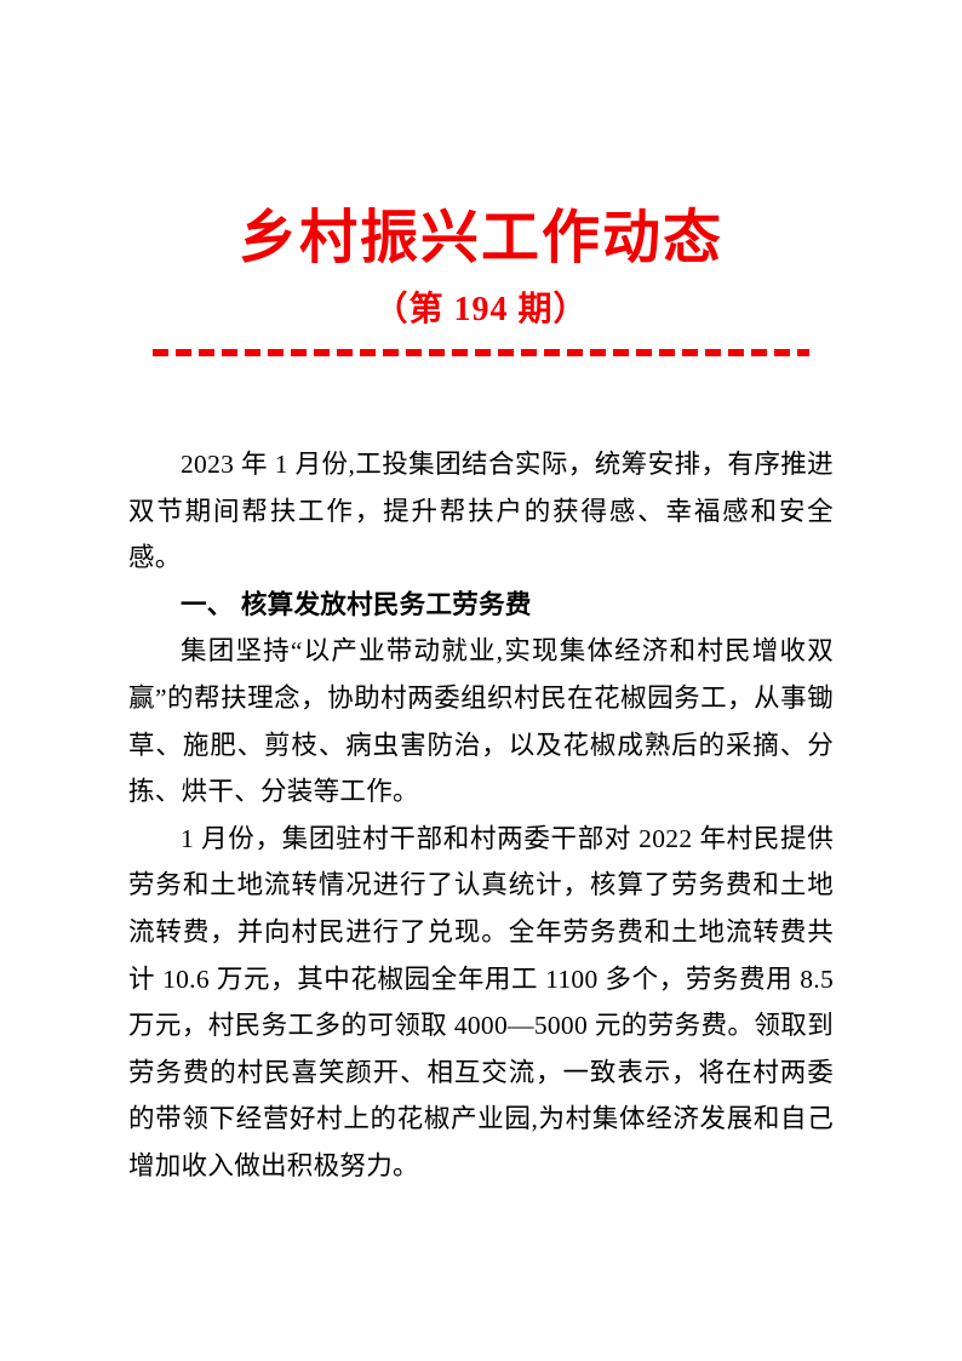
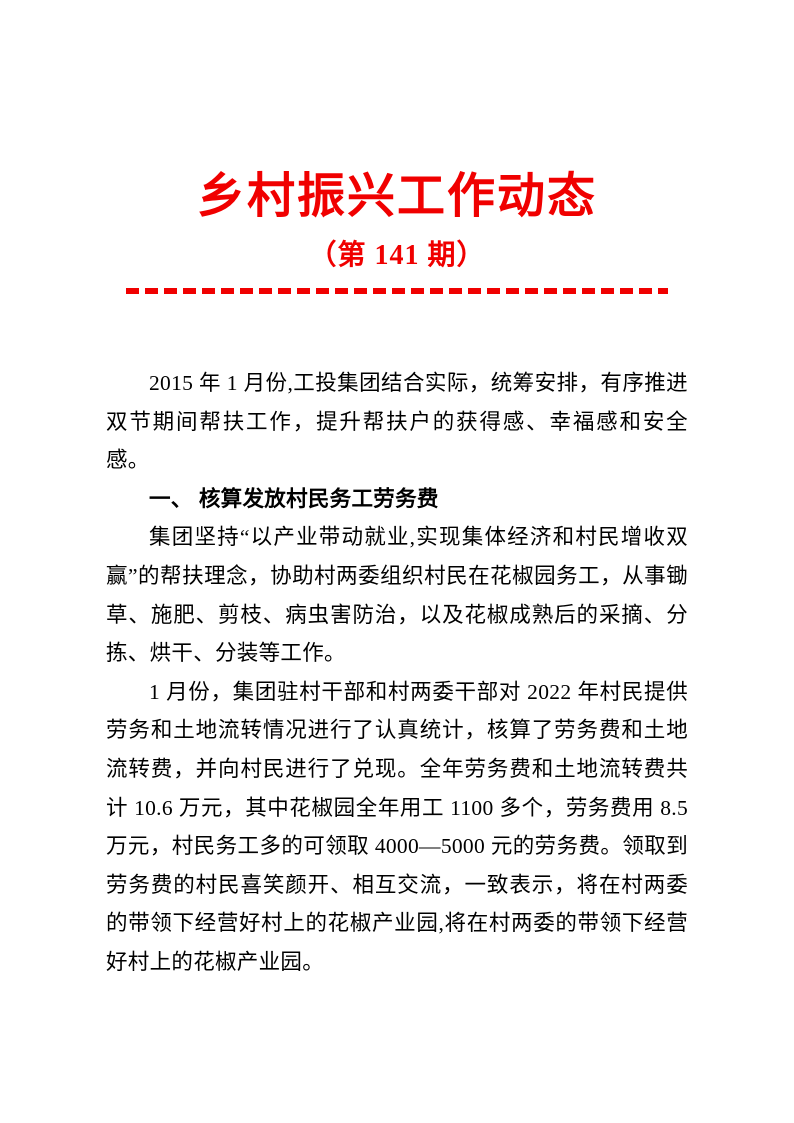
  乡村振兴工作动态
- （第 194 期）
+ （第 141 期）
- 2023 年 1 月份,工投集团结合实际，统筹安排，有序推进双节期间帮扶工作，提升帮扶户的获得感、幸福感和安全感。
+ 2015 年 1 月份,工投集团结合实际，统筹安排，有序推进双节期间帮扶工作，提升帮扶户的获得感、幸福感和安全感。
  一、 核算发放村民务工劳务费
  集团坚持“以产业带动就业,实现集体经济和村民增收双赢”的帮扶理念，协助村两委组织村民在花椒园务工，从事锄草、施肥、剪枝、病虫害防治，以及花椒成熟后的采摘、分拣、烘干、分装等工作。
- 1 月份，集团驻村干部和村两委干部对 2022 年村民提供劳务和土地流转情况进行了认真统计，核算了劳务费和土地流转费，并向村民进行了兑现。全年劳务费和土地流转费共计 10.6 万元，其中花椒园全年用工 1100 多个，劳务费用 8.5 万元，村民务工多的可领取 4000—5000 元的劳务费。领取到劳务费的村民喜笑颜开、相互交流，一致表示，将在村两委的带领下经营好村上的花椒产业园,为村集体经济发展和自己增加收入做出积极努力。
+ 1 月份，集团驻村干部和村两委干部对 2022 年村民提供劳务和土地流转情况进行了认真统计，核算了劳务费和土地流转费，并向村民进行了兑现。全年劳务费和土地流转费共计 10.6 万元，其中花椒园全年用工 1100 多个，劳务费用 8.5 万元，村民务工多的可领取 4000—5000 元的劳务费。领取到劳务费的村民喜笑颜开、相互交流，一致表示，将在村两委的带领下经营好村上的花椒产业园,将在村两委的带领下经营好村上的花椒产业园。
